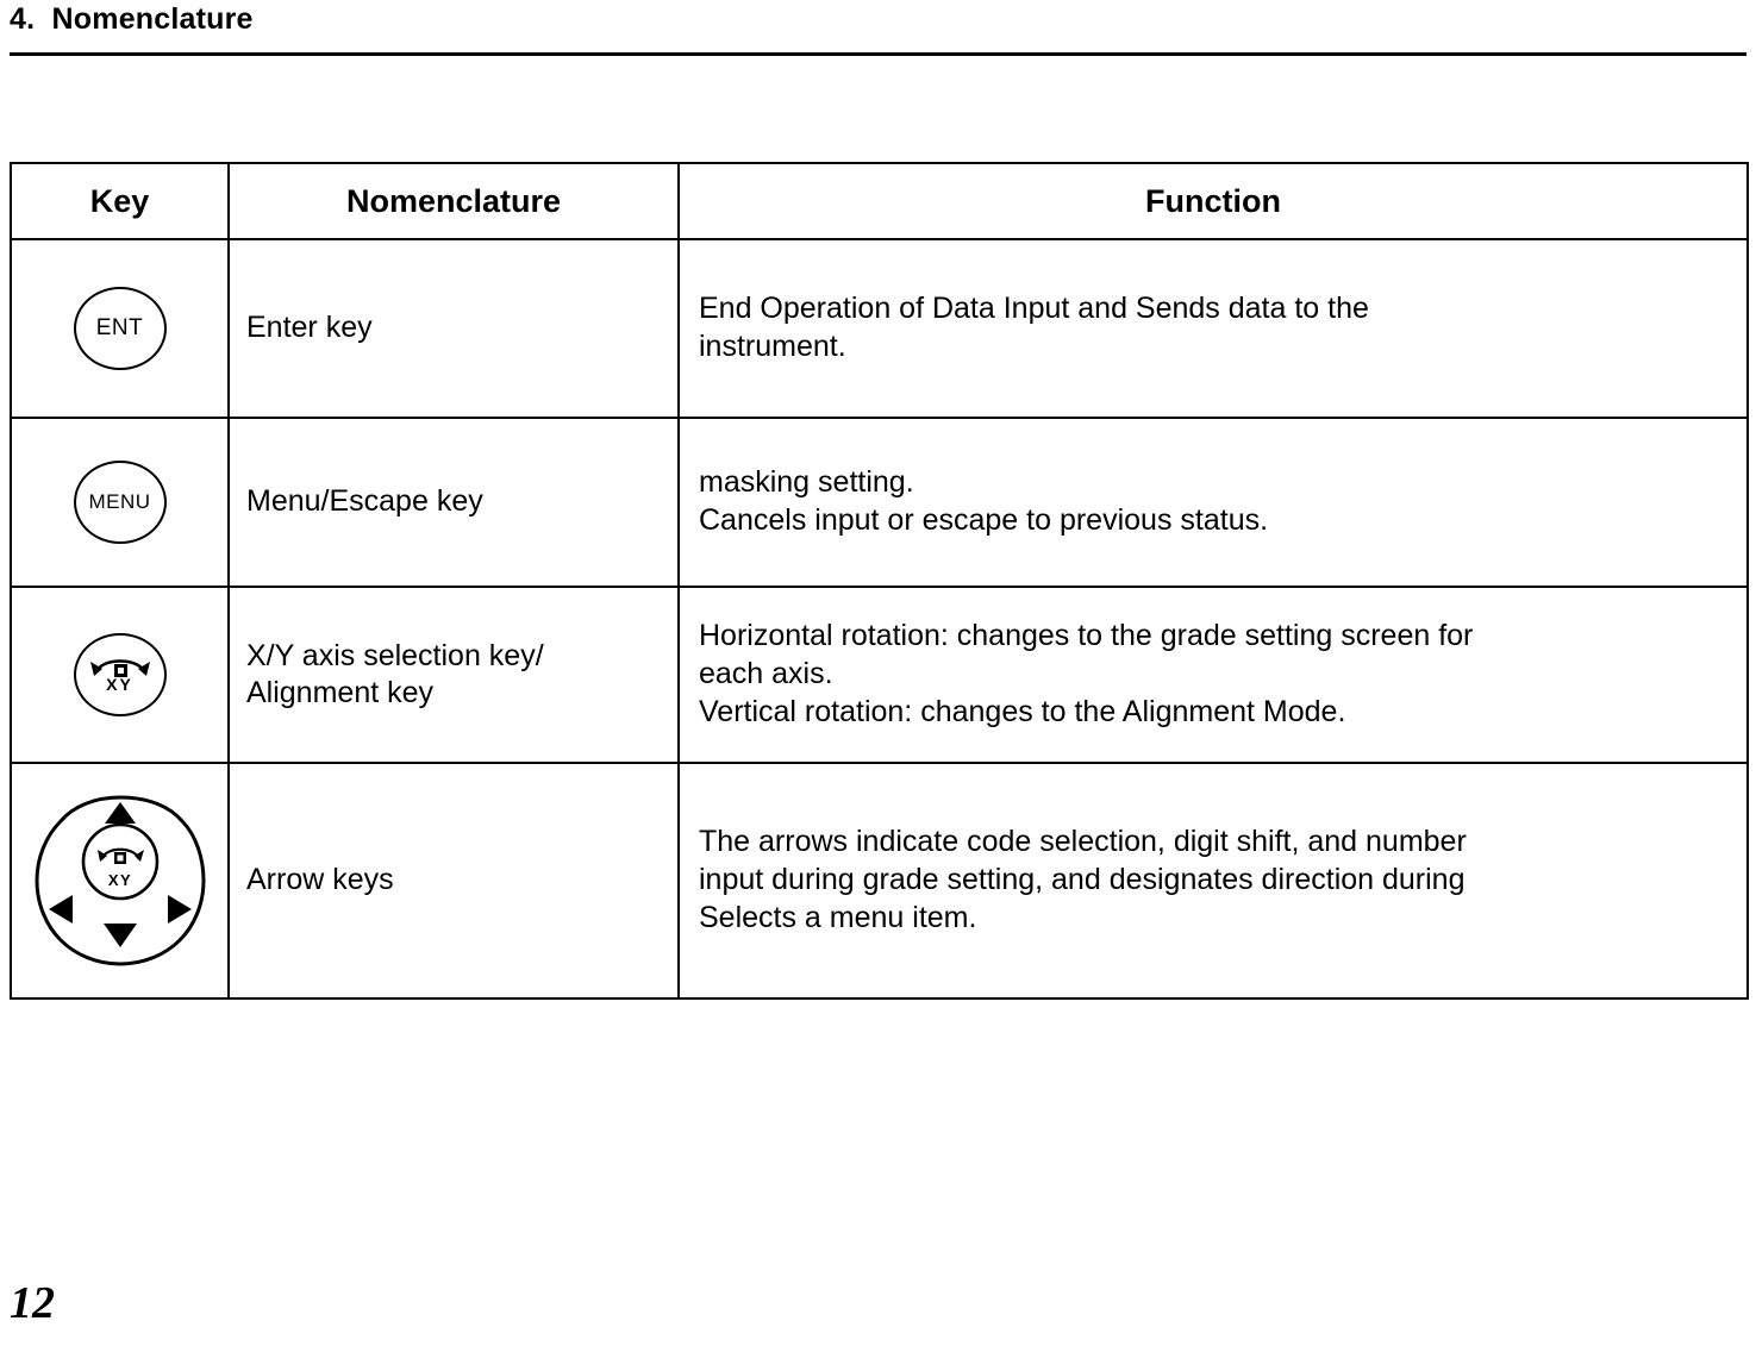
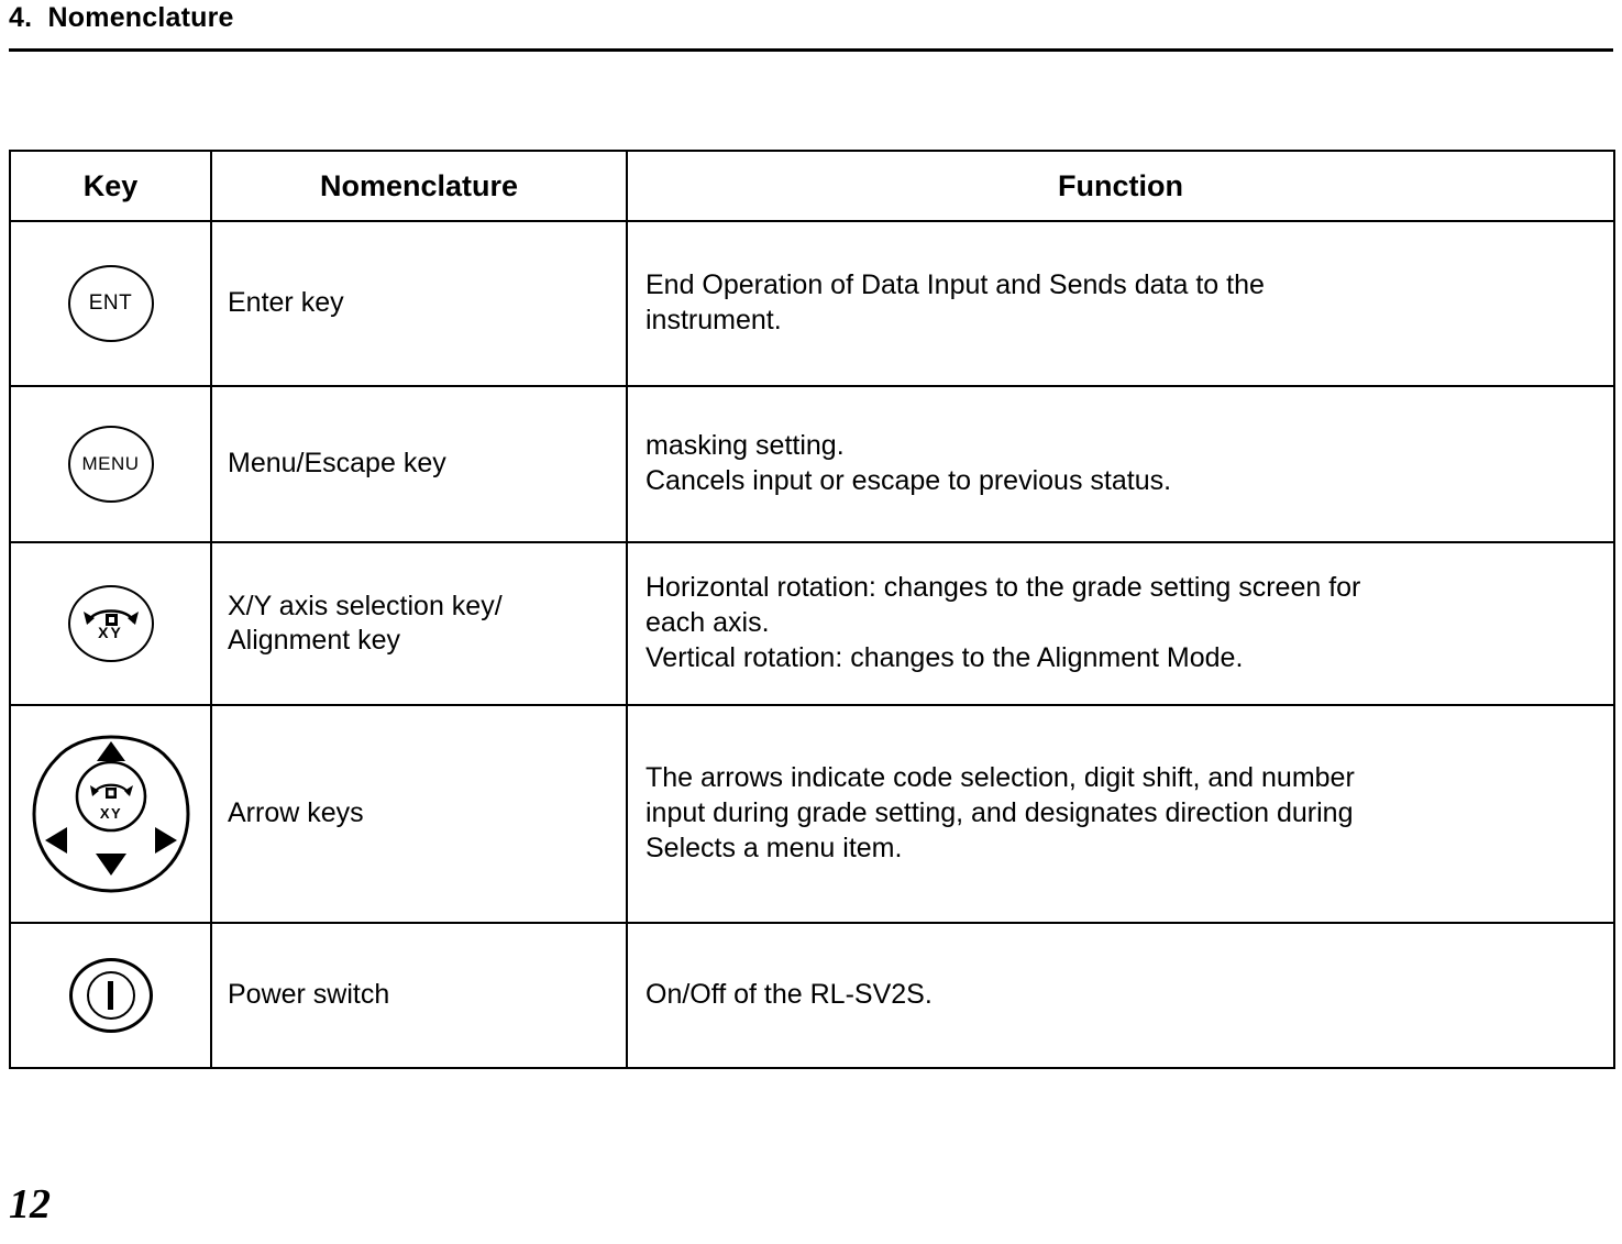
  4. Nomenclature
  Key	Nomenclature	Function
  ENT	Enter key	End Operation of Data Input and Sends data to the instrument.
  MENU	Menu/Escape key	masking setting. Cancels input or escape to previous status.
  XY	X/Y axis selection key/ Alignment key	Horizontal rotation: changes to the grade setting screen for each axis. Vertical rotation: changes to the Alignment Mode.
  XY	Arrow keys	The arrows indicate code selection, digit shift, and number input during grade setting, and designates direction during Selects a menu item.
+ 	Power switch	On/Off of the RL-SV2S.
  12
